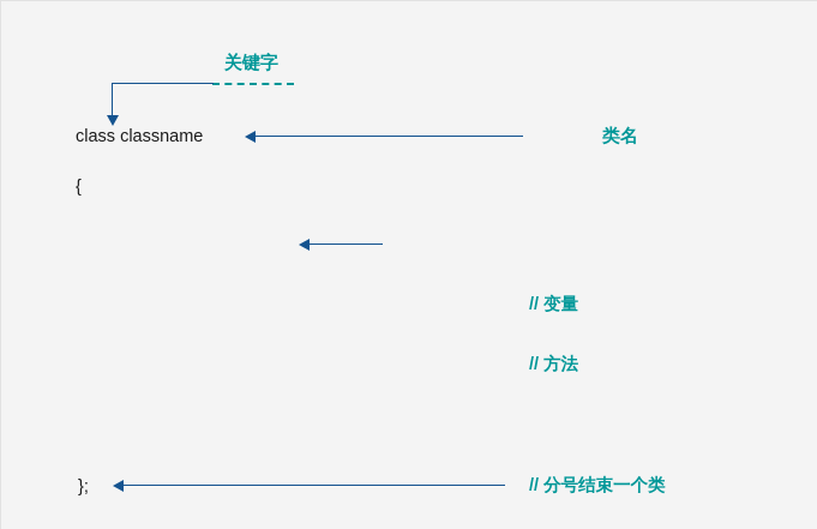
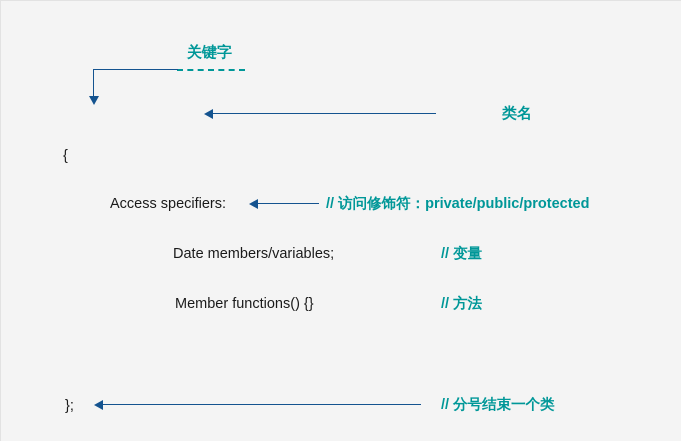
  关键字
- class classname
  类名
  {
+ Access specifiers:
+ // 访问修饰符：private/public/protected
+ Date members/variables;
  // 变量
+ Member functions() {}
  // 方法
  };
  // 分号结束一个类
